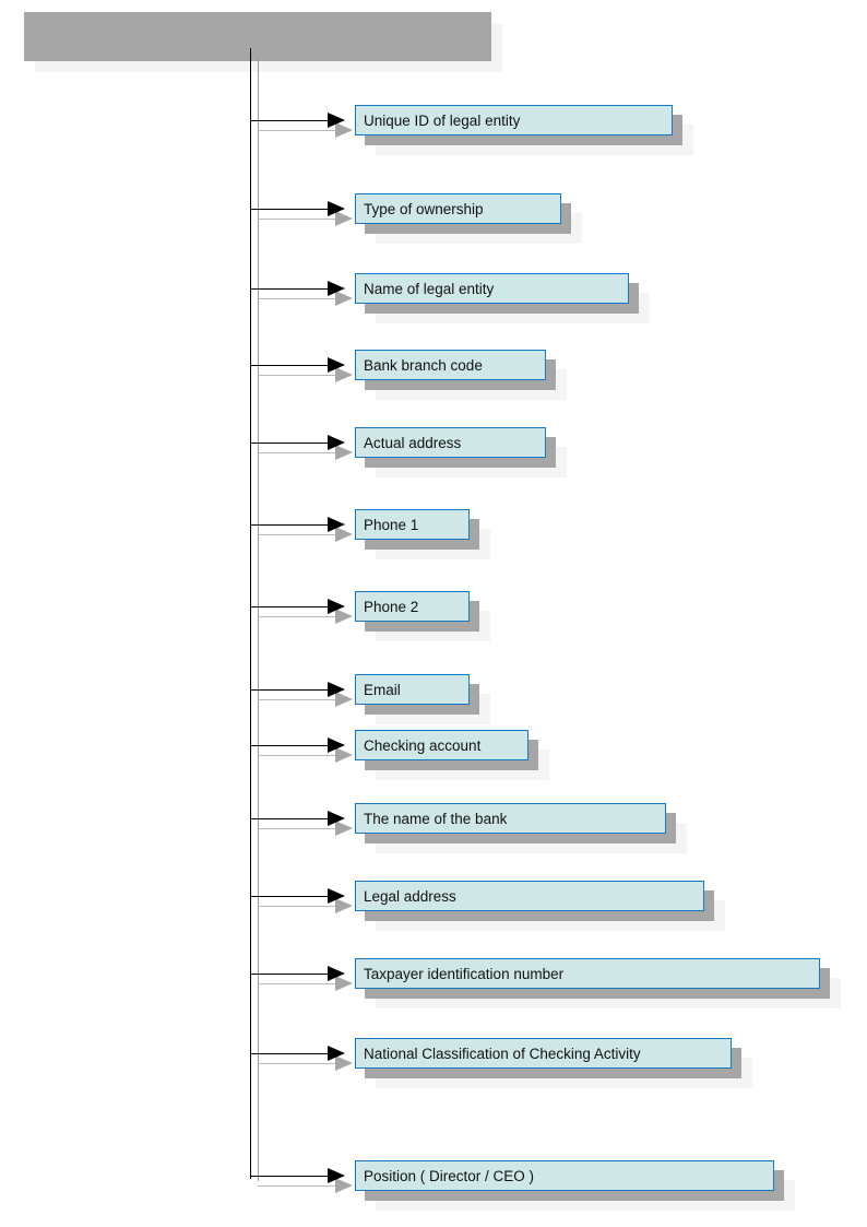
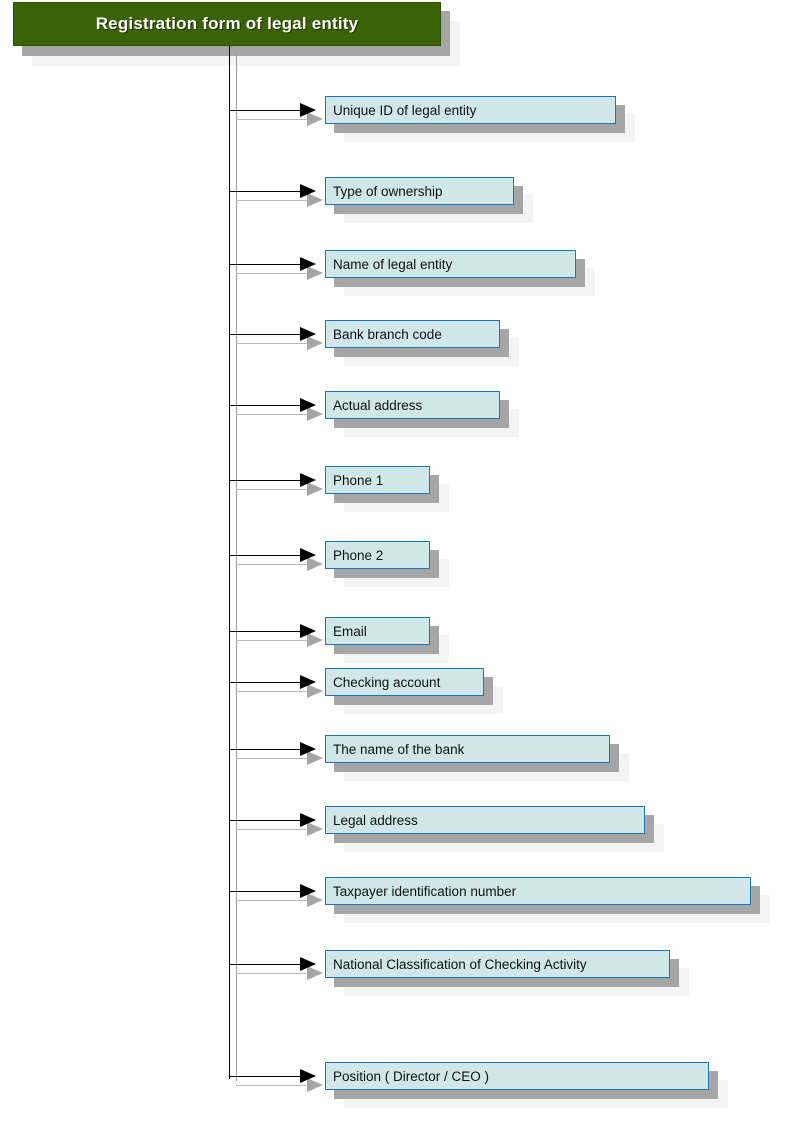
+ Registration form of legal entity
  Unique ID of legal entity
  Type of ownership
  Name of legal entity
  Bank branch code
  Actual address
  Phone 1
  Phone 2
  Email
  Checking account
  The name of the bank
  Legal address
  Taxpayer identification number
  National Classification of Checking Activity
  Position ( Director / CEO )
